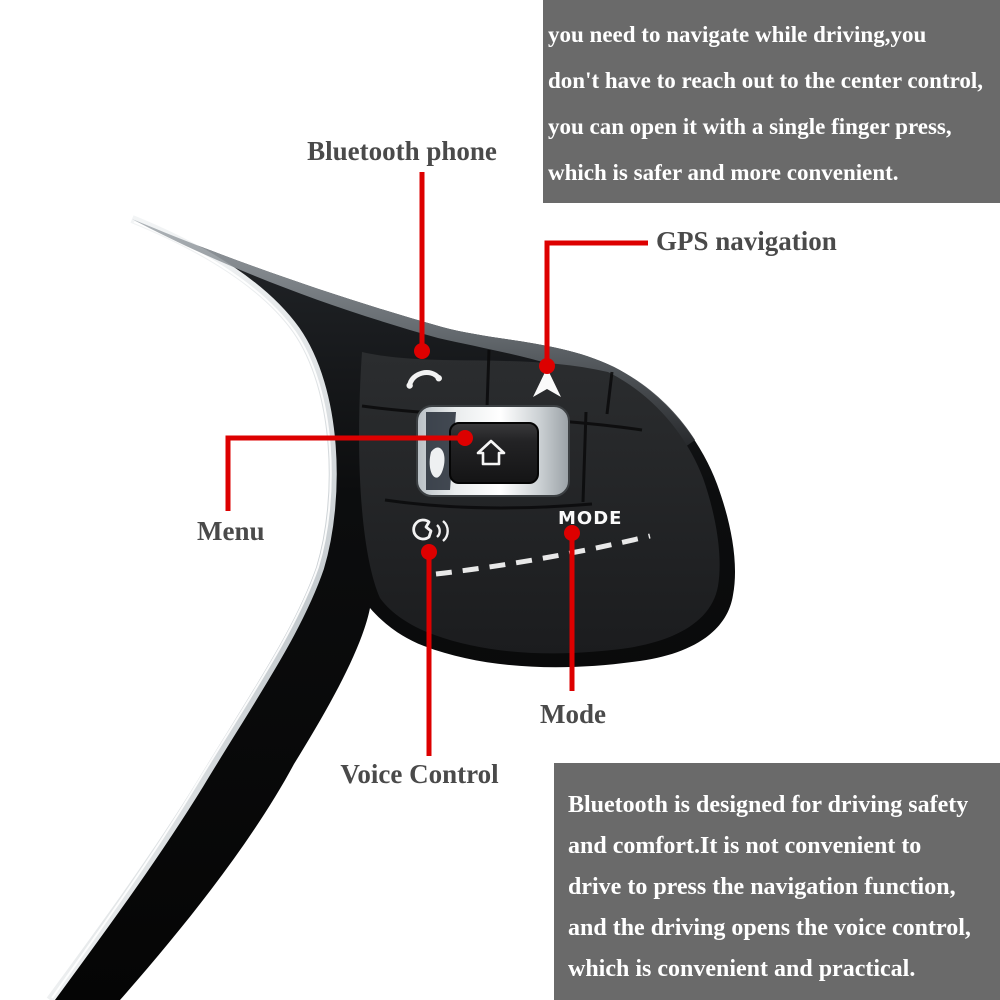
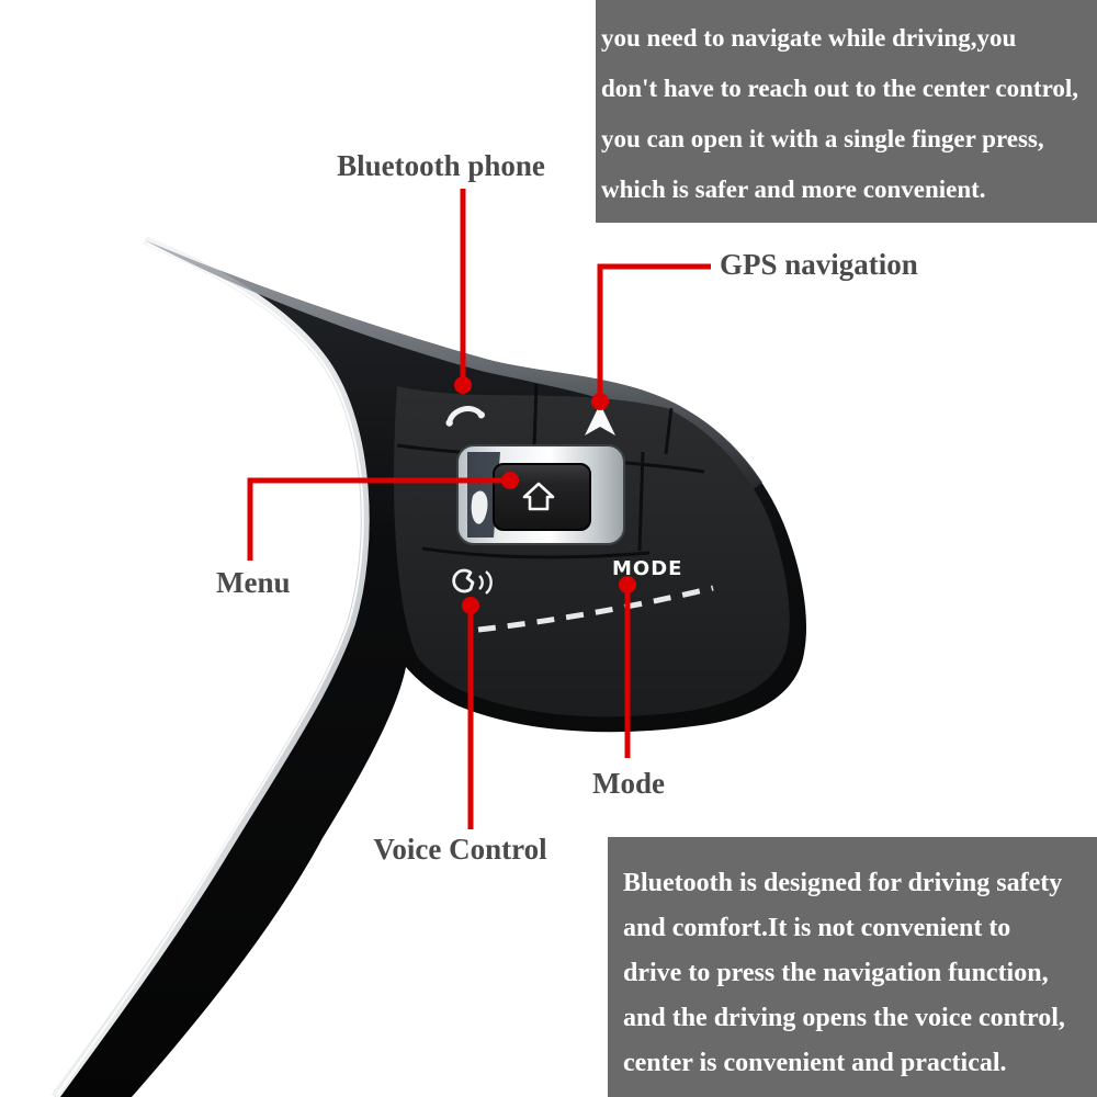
  MODE
  Bluetooth phone
  GPS navigation
  Menu
  Mode
  Voice Control
  you need to navigate while driving,you
  don't have to reach out to the center control,
  you can open it with a single finger press,
  which is safer and more convenient.
  Bluetooth is designed for driving safety
  and comfort.It is not convenient to
  drive to press the navigation function,
  and the driving opens the voice control,
- which is convenient and practical.
+ center is convenient and practical.
